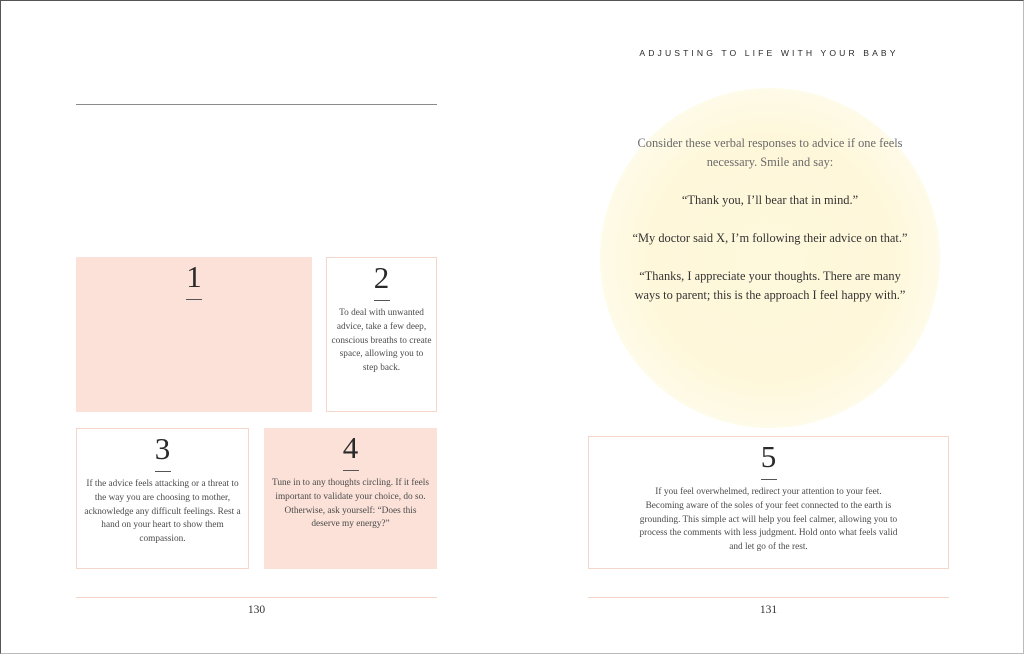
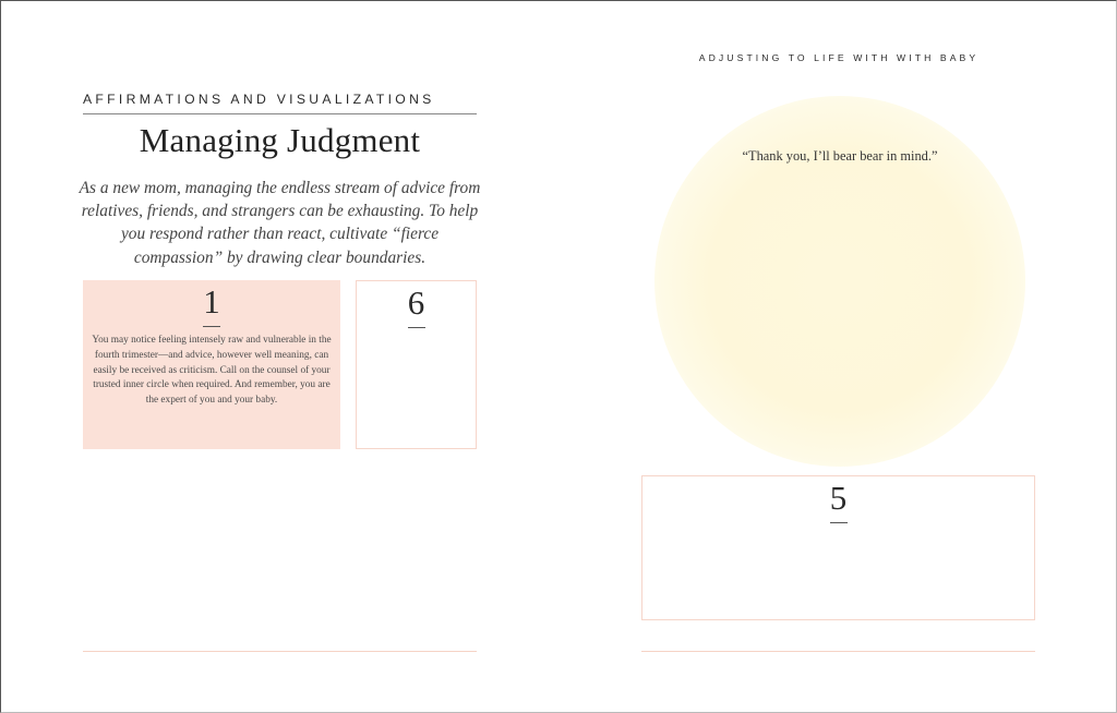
+ AFFIRMATIONS AND VISUALIZATIONS
+ Managing Judgment
+ As a new mom, managing the endless stream of advice from relatives, friends, and strangers can be exhausting. To help you respond rather than react, cultivate “fierce compassion” by drawing clear boundaries.
  1
+ You may notice feeling intensely raw and vulnerable in the fourth trimester—and advice, however well meaning, can easily be received as criticism. Call on the counsel of your trusted inner circle when required. And remember, you are the expert of you and your baby.
- 2
+ 6
- To deal with unwanted advice, take a few deep, conscious breaths to create space, allowing you to step back.
- 3
- If the advice feels attacking or a threat to the way you are choosing to mother, acknowledge any difficult feelings. Rest a hand on your heart to show them compassion.
- 4
- Tune in to any thoughts circling. If it feels important to validate your choice, do so. Otherwise, ask yourself: “Does this deserve my energy?”
- 130
- ADJUSTING TO LIFE WITH YOUR BABY
+ ADJUSTING TO LIFE WITH WITH BABY
- Consider these verbal responses to advice if one feels necessary. Smile and say:
- “Thank you, I’ll bear that in mind.”
+ “Thank you, I’ll bear bear in mind.”
- “My doctor said X, I’m following their advice on that.”
- “Thanks, I appreciate your thoughts. There are many ways to parent; this is the approach I feel happy with.”
  5
- If you feel overwhelmed, redirect your attention to your feet. Becoming aware of the soles of your feet connected to the earth is grounding. This simple act will help you feel calmer, allowing you to process the comments with less judgment. Hold onto what feels valid and let go of the rest.
- 131
